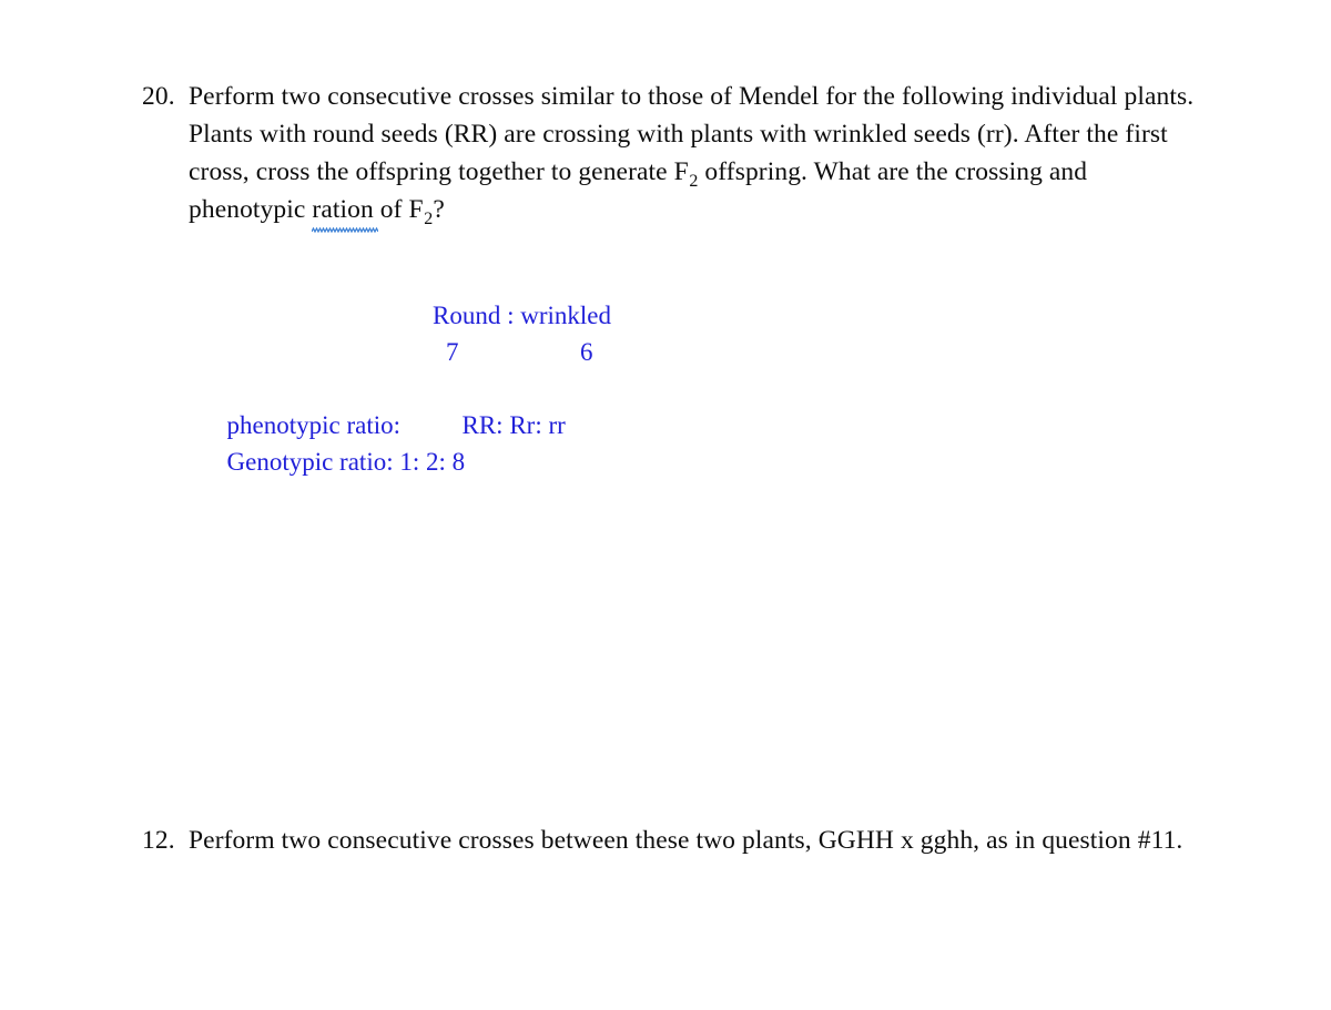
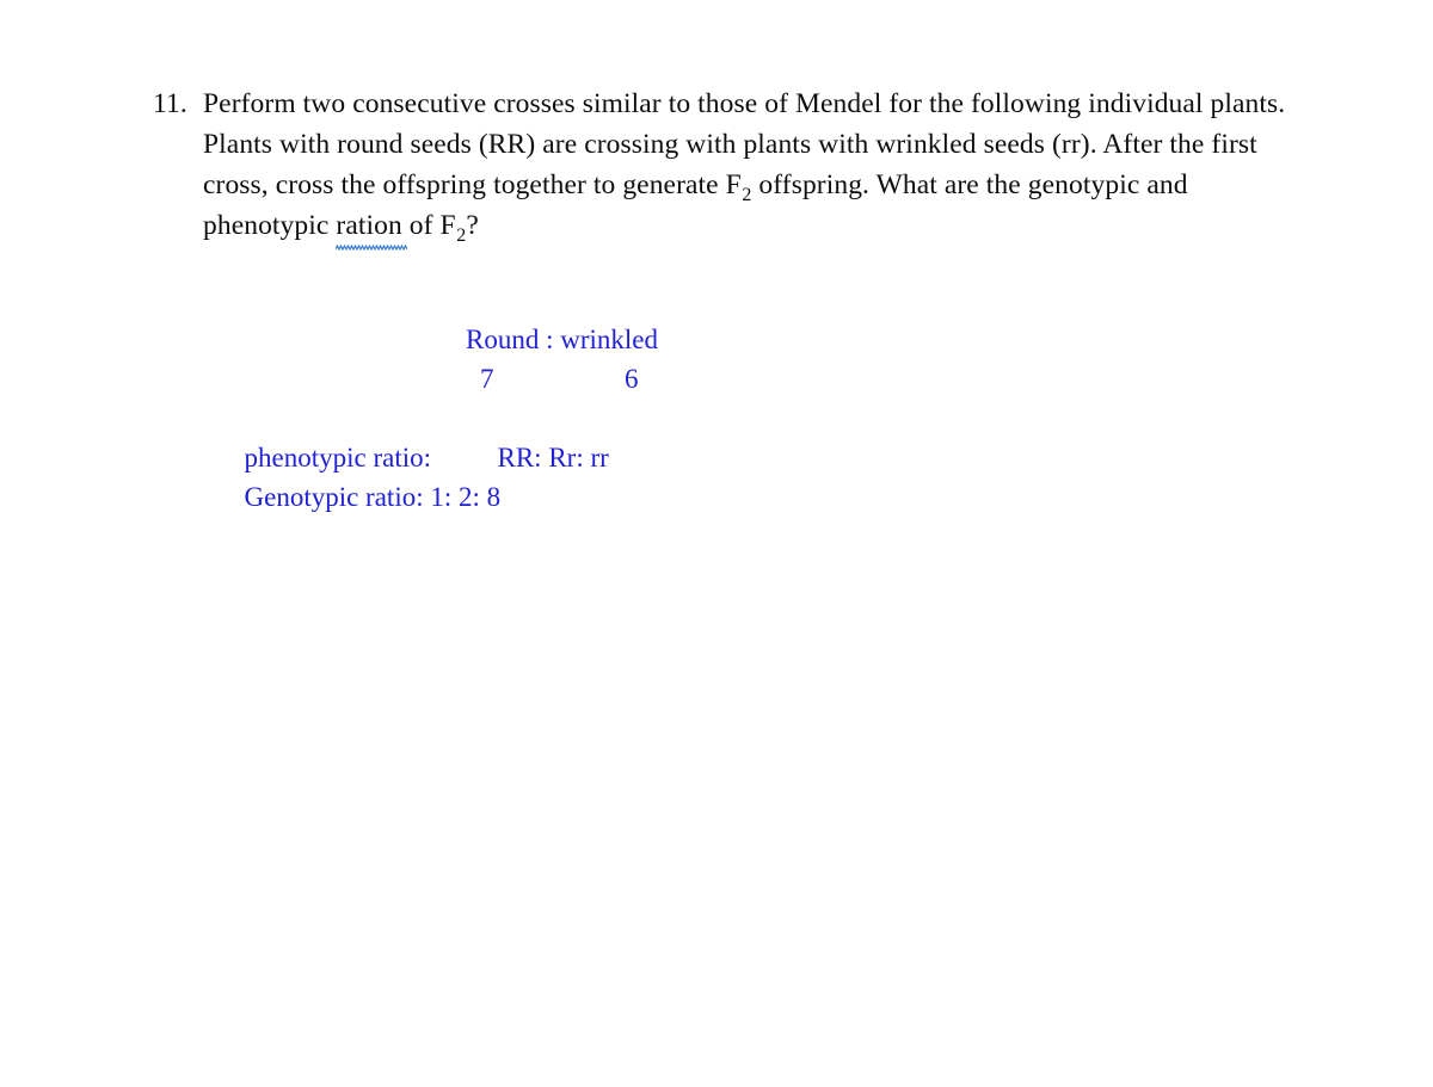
- 20.
+ 11.
- Perform two consecutive crosses similar to those of Mendel for the following individual plants. Plants with round seeds (RR) are crossing with plants with wrinkled seeds (rr). After the first cross, cross the offspring together to generate F2 offspring. What are the crossing and phenotypic ration of F2?
+ Perform two consecutive crosses similar to those of Mendel for the following individual plants. Plants with round seeds (RR) are crossing with plants with wrinkled seeds (rr). After the first cross, cross the offspring together to generate F2 offspring. What are the genotypic and phenotypic ration of F2?
  Round : wrinkled
  7
  6
  phenotypic ratio: RR: Rr: rr
  Genotypic ratio: 1: 2: 8
- 12.
- Perform two consecutive crosses between these two plants, GGHH x gghh, as in question #11.
